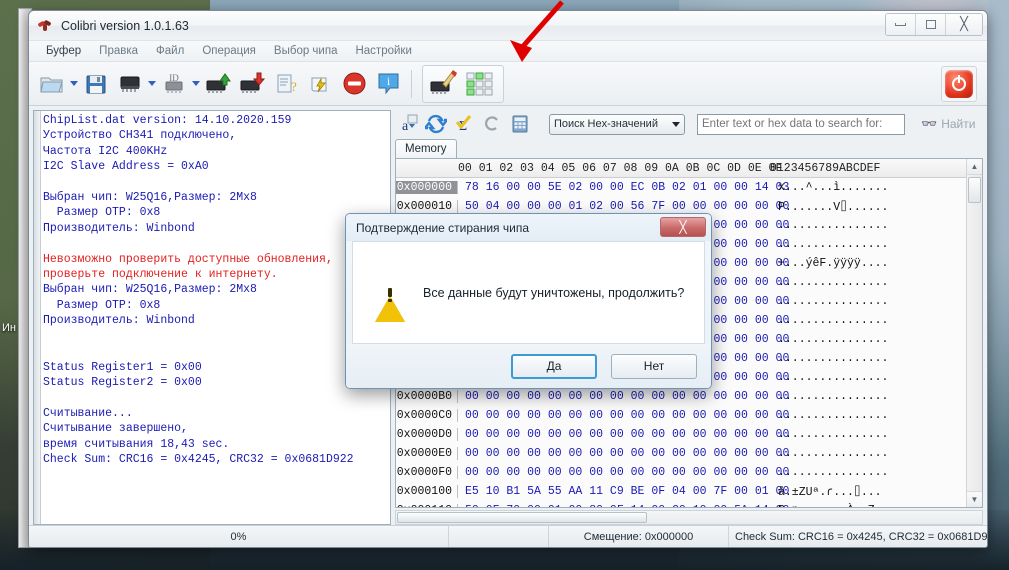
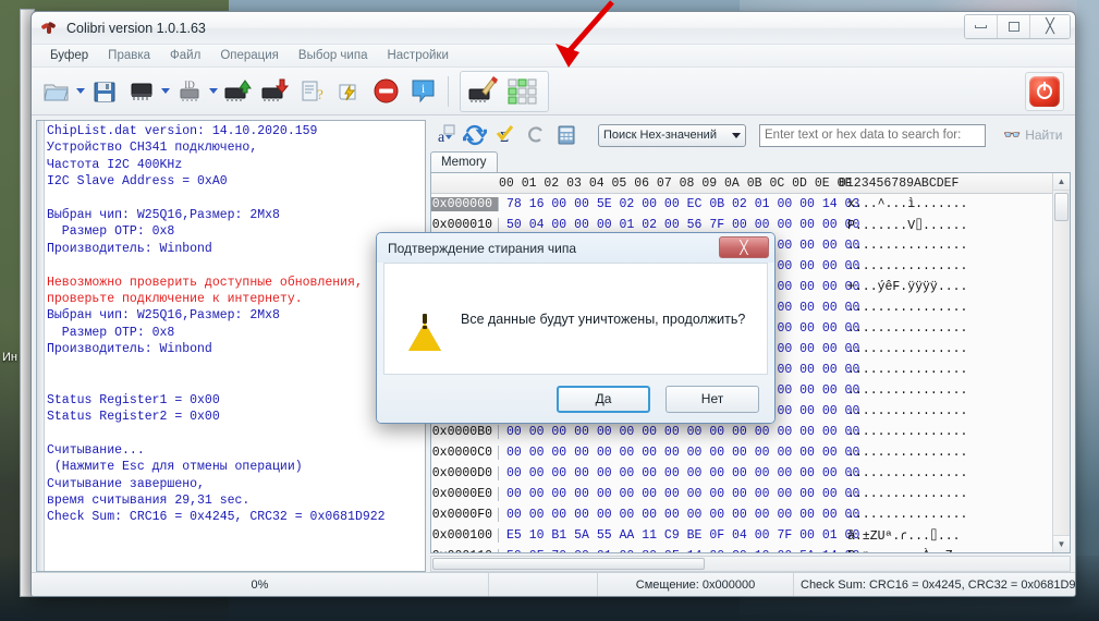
  Ин
  Colibri version 1.0.1.63
  ╳
  Буфер
  Правка
  Файл
  Операция
  Выбор чипа
  Настройки
  ID
  ?
  i
  ChipList.dat version: 14.10.2020.159
  Устройство CH341 подключено,
  Частота I2C 400KHz
  I2C Slave Address = 0xA0
  Выбран чип: W25Q16,Размер: 2Mx8
  Размер OTP: 0x8
  Производитель: Winbond
  Невозможно проверить доступные обновления,
  проверьте подключение к интернету.
  Выбран чип: W25Q16,Размер: 2Mx8
  Размер OTP: 0x8
  Производитель: Winbond
  Status Register1 = 0x00
  Status Register2 = 0x00
  Считывание...
+ (Нажмите Esc для отмены операции)
  Считывание завершено,
- время считывания 18,43 sec.
+ время считывания 29,31 sec.
  Check Sum: CRC16 = 0x4245, CRC32 = 0x0681D922
  a
  Поиск Hex-значений
  Enter text or hex data to search for:
  👓
  Найти
  Memory
  00 01 02 03 04 05 06 07 08 09 0A 0B 0C 0D 0E
  0123456789ABCDEF
  0x000000
  78 16 00 00 5E 02 00 00 EC 0B 02 01 00 00 14
  x...^...ì.......
  0x000010
  50 04 00 00 00 01 02 00 56 7F 00 00 00 00 00
  P.......V⌷......
  ................
  ................
  +...ýêF.ÿÿÿÿ....
  ................
  ................
  ................
  ................
  ................
  ................
  0x0000B0
  00 00 00 00 00 00 00 00 00 00 00 00 00 00 00
  ................
  0x0000C0
  00 00 00 00 00 00 00 00 00 00 00 00 00 00 00
  ................
  0x0000D0
  00 00 00 00 00 00 00 00 00 00 00 00 00 00 00
  ................
  0x0000E0
  00 00 00 00 00 00 00 00 00 00 00 00 00 00 00
  ................
  0x0000F0
  00 00 00 00 00 00 00 00 00 00 00 00 00 00 00
  ................
  0x000100
  E5 10 B1 5A 55 AA 11 C9 BE 0F 04 00 7F 00 01
  å.±ZUª.ɾ...⌷...
  ▲
  ▼
  0%
  Смещение: 0x000000
  Check Sum: CRC16 = 0x4245, CRC32 = 0x0681D9
  Подтверждение стирания чипа
  ╳
  Все данные будут уничтожены, продолжить?
  Да
  Нет
